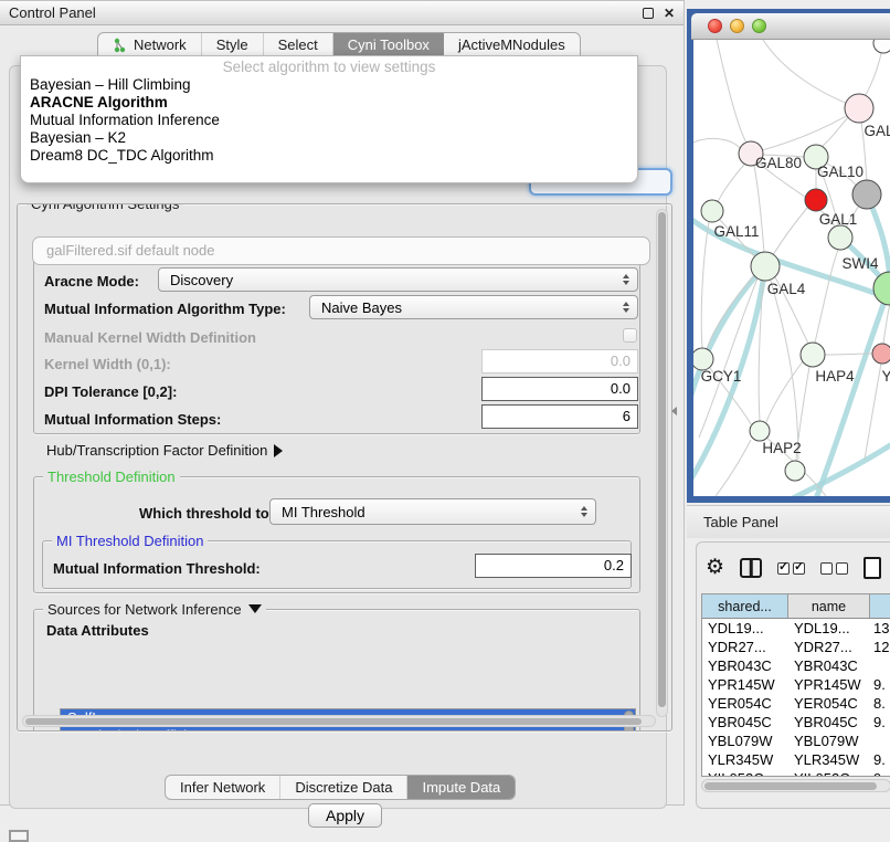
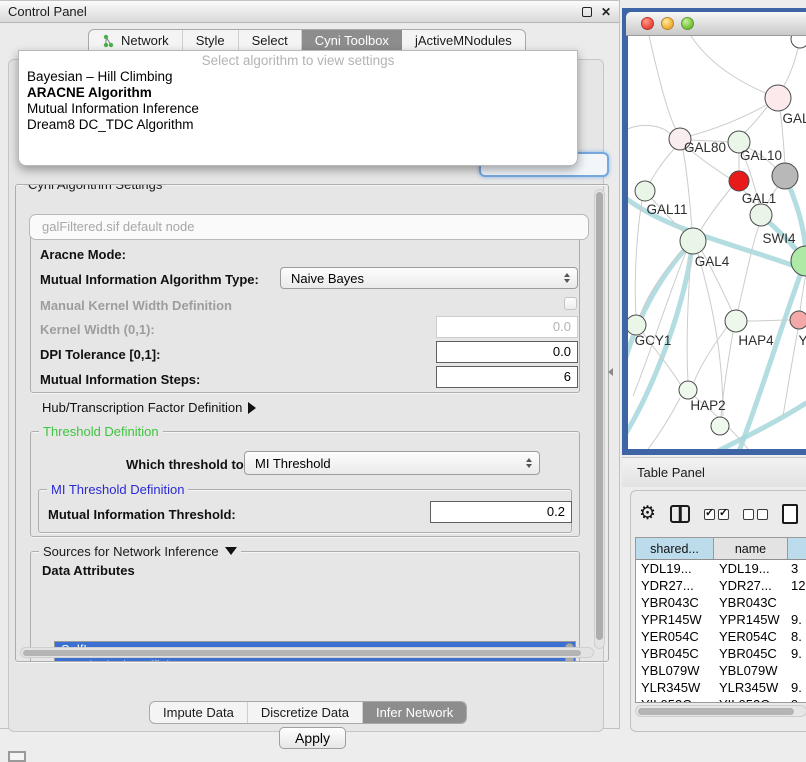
  Control Panel
  ✕
  Network
  Style
  Select
  Cyni Toolbox
  jActiveMNodules
  galFiltered.sif default node
  Cyni Algorithm Settings
  Aracne Mode:
- Discovery
  Mutual Information Algorithm Type:
  Naive Bayes
  Manual Kernel Width Definition
  Kernel Width (0,1):
  0.0
- DPI Tolerance [0,2]:
+ DPI Tolerance [0,1]:
  0.0
  Mutual Information Steps:
  6
  Hub/Transcription Factor Definition
  Threshold Definition
  Which threshold to
  MI Threshold
  MI Threshold Definition
  Mutual Information Threshold:
  0.2
  Sources for Network Inference
  Data Attributes
  Apply
- Infer Network
+ Impute Data
  Discretize Data
- Impute Data
+ Infer Network
  Select algorithm to view settings
  Bayesian – Hill Climbing
  ARACNE Algorithm
  Mutual Information Inference
- Bayesian – K2
  Dream8 DC_TDC Algorithm
  GAL80
  GAL10
  GAL1
  GAL11
  SWI4
  GAL4
  GCY1
  HAP4
  Y
  HAP2
  Table Panel
  ⚙
  shared...
  name
  YDL19...
  YDL19...
- 13
+ 3
  YDR27...
  YDR27...
  12
  YBR043C
  YBR043C
  YPR145W
  YPR145W
  9.
  YER054C
  YER054C
  8.
  YBR045C
  YBR045C
  9.
  YBL079W
  YBL079W
  YLR345W
  YLR345W
  9.
